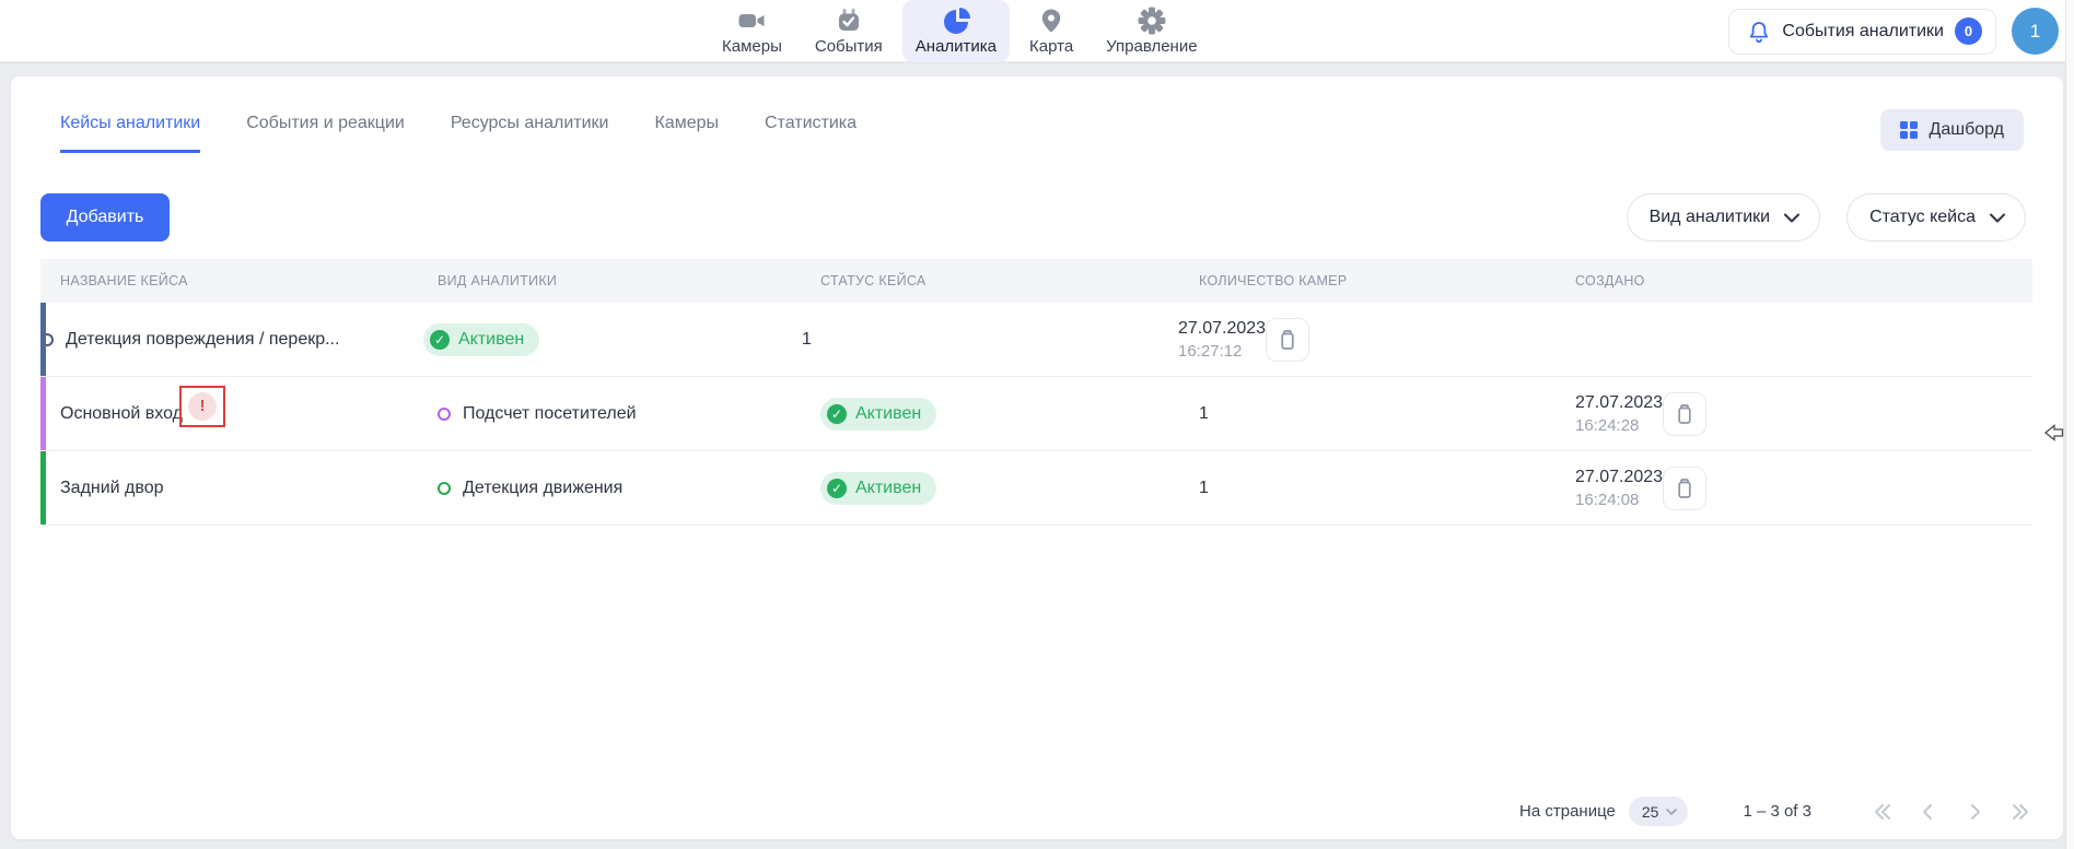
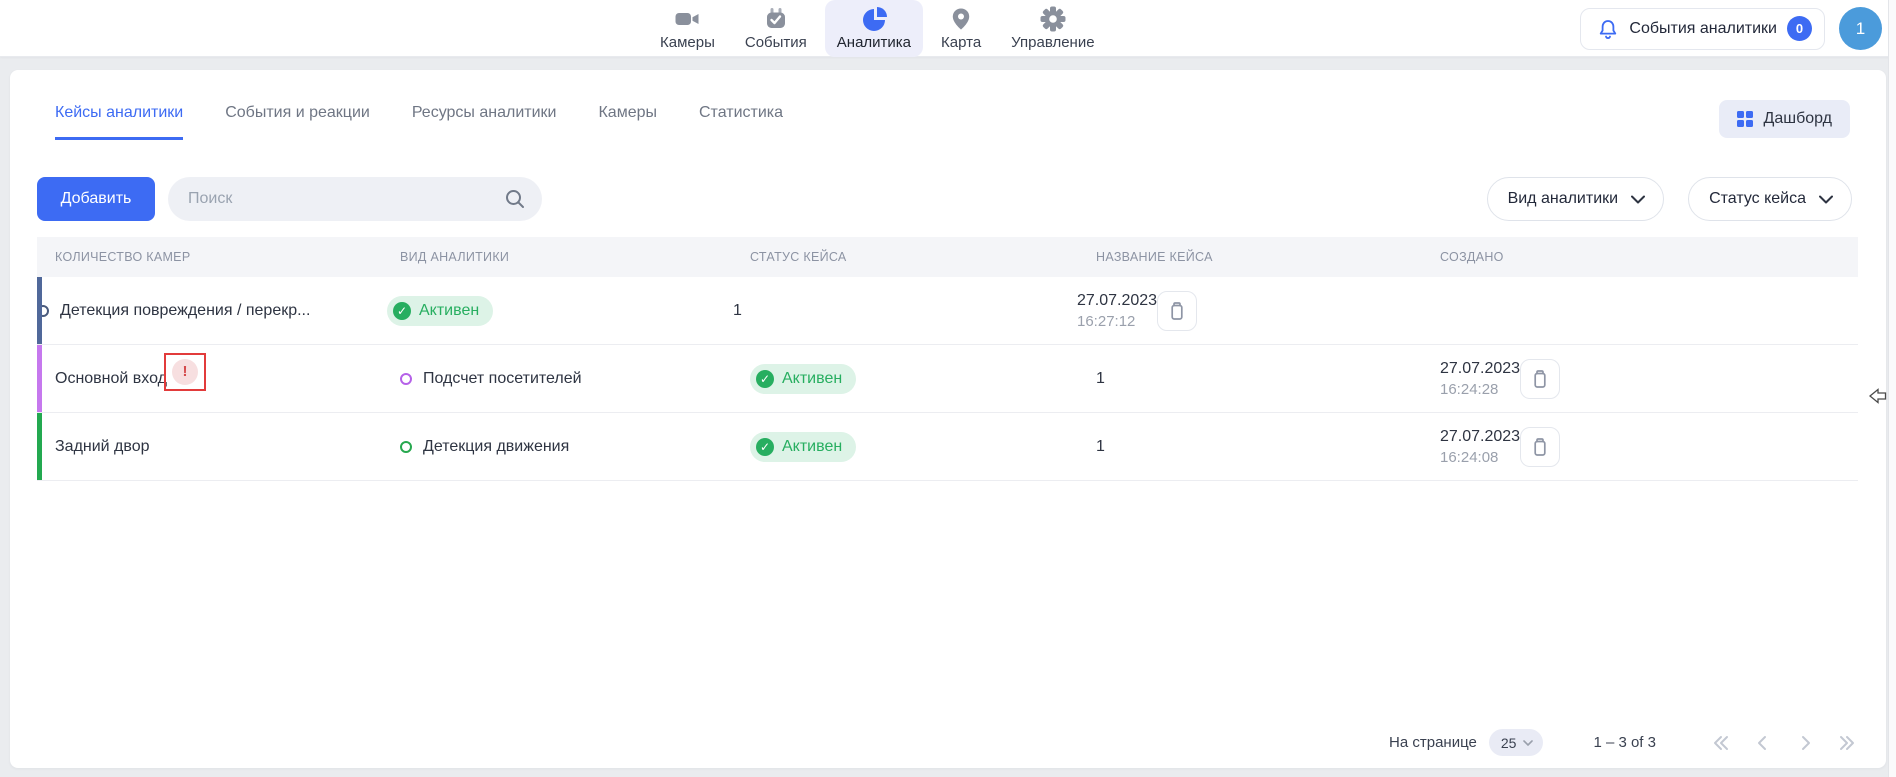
  Камеры
  События
  Аналитика
  Карта
  Управление
  События аналитики
  0
  1
  Кейсы аналитики
  События и реакции
  Ресурсы аналитики
  Камеры
  Статистика
  Дашборд
  Добавить
+ Поиск
  Вид аналитики
  Статус кейса
- НАЗВАНИЕ КЕЙСА
+ КОЛИЧЕСТВО КАМЕР
  ВИД АНАЛИТИКИ
  СТАТУС КЕЙСА
- КОЛИЧЕСТВО КАМЕР
+ НАЗВАНИЕ КЕЙСА
  СОЗДАНО
  Детекция повреждения / перекр...
  ✓
  Активен
  1
  27.07.2023
  16:27:12
  Основной вход
  !
  Подсчет посетителей
  ✓
  Активен
  1
  27.07.2023
  16:24:28
  Задний двор
  Детекция движения
  ✓
  Активен
  1
  27.07.2023
  16:24:08
  На странице
  25
  1 – 3 of 3
